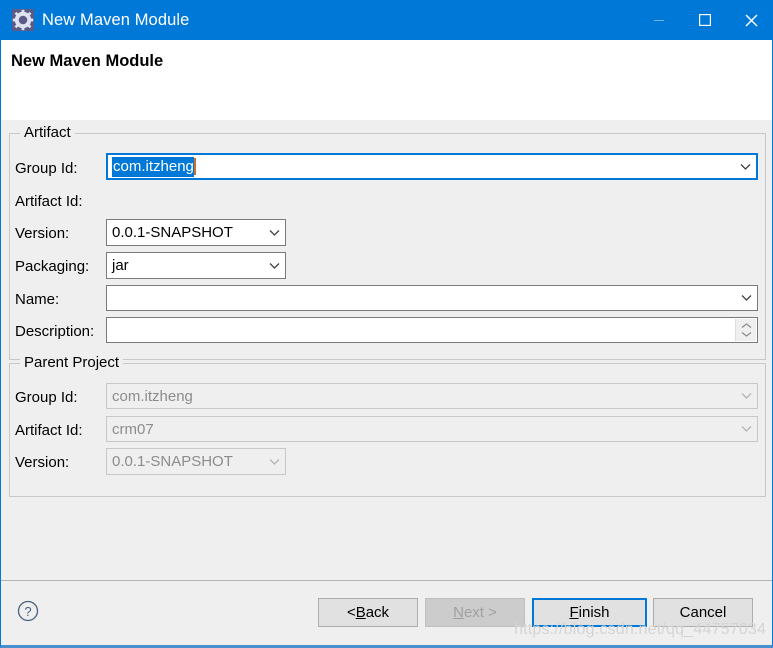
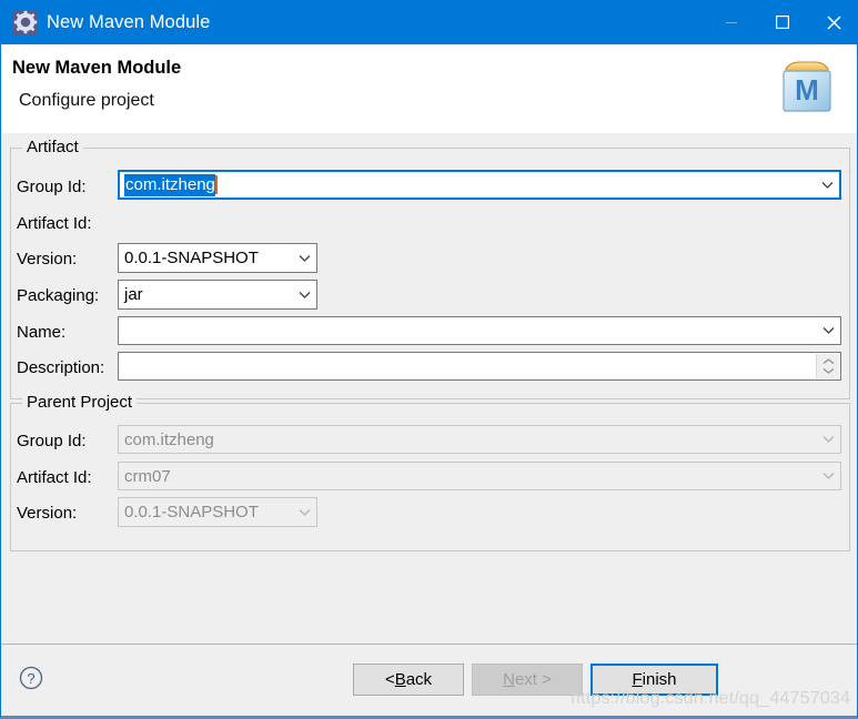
  New Maven Module
  New Maven Module
+ Configure project
+ M
  Artifact
  Group Id:
  com.itzheng
  Artifact Id:
  Version:
  0.0.1-SNAPSHOT
  Packaging:
  jar
  Name:
  Description:
  Parent Project
  Group Id:
  com.itzheng
  Artifact Id:
  crm07
  Version:
  0.0.1-SNAPSHOT
  ?
  <
  B
  ack
  N
  ext >
  F
  inish
- Cancel
  https://blog.csdn.net/qq_44757034
